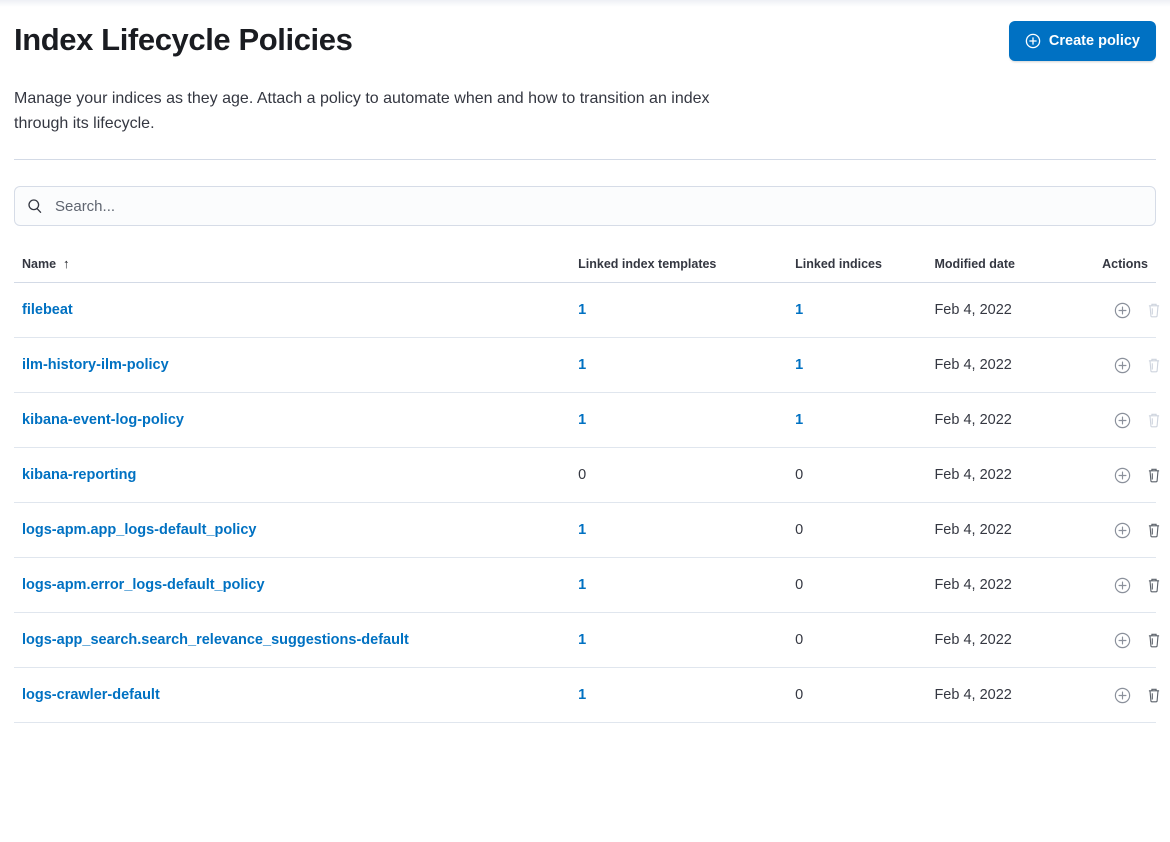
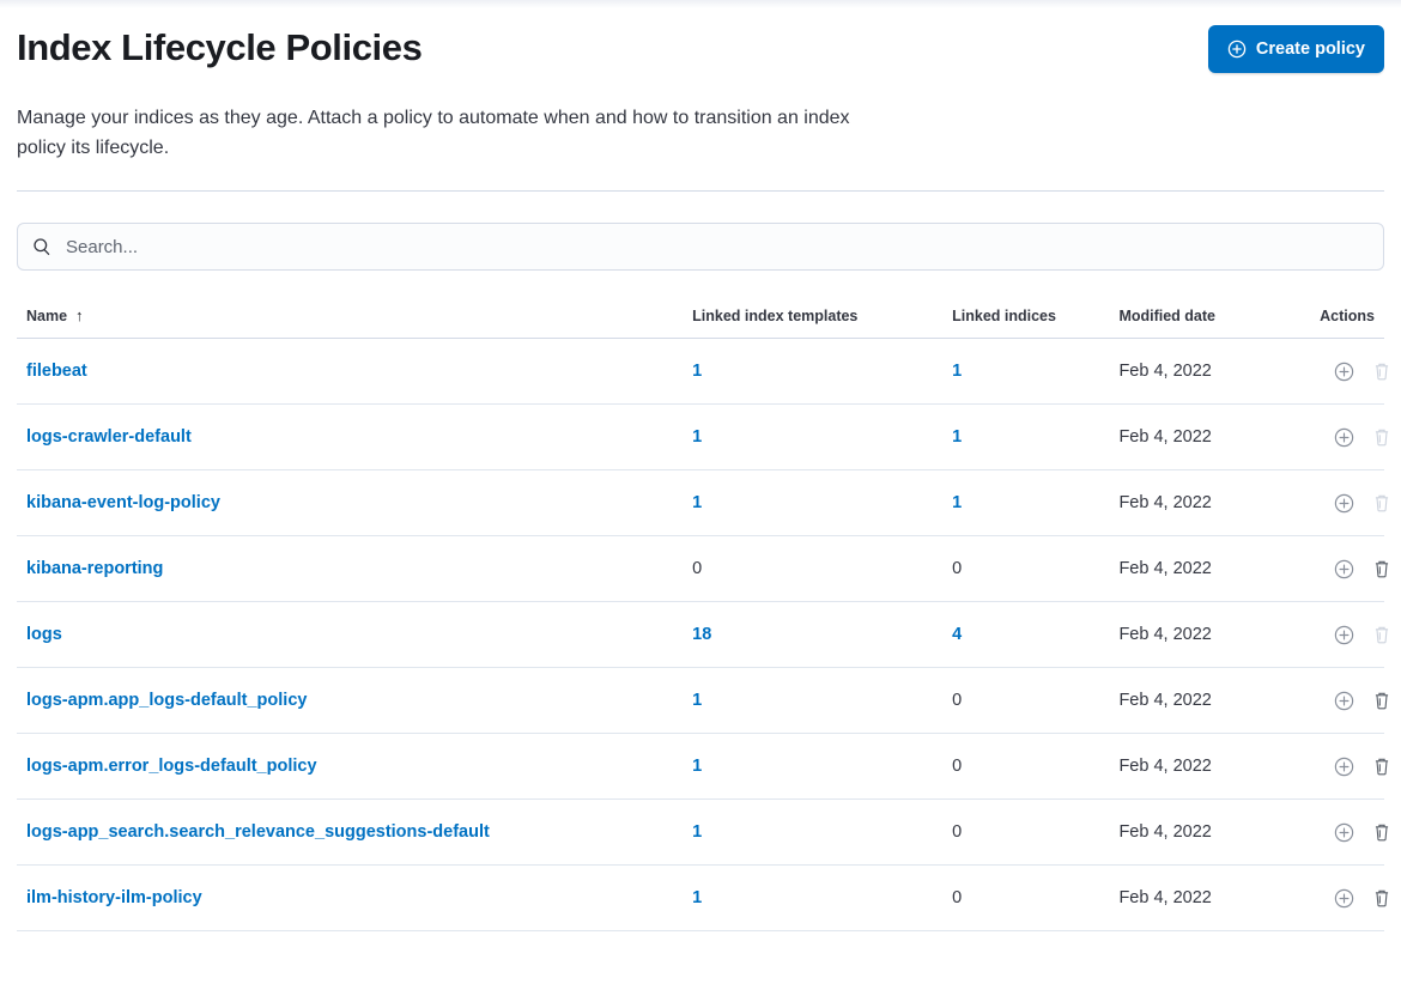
  Index Lifecycle Policies
  Create policy
- Manage your indices as they age. Attach a policy to automate when and how to transition an index through its lifecycle.
+ Manage your indices as they age. Attach a policy to automate when and how to transition an index policy its lifecycle.
  Search...
  Name ↑	Linked index templates	Linked indices	Modified date	Actions
  filebeat	1	1	Feb 4, 2022
- ilm-history-ilm-policy	1	1	Feb 4, 2022
+ logs-crawler-default	1	1	Feb 4, 2022
  kibana-event-log-policy	1	1	Feb 4, 2022
  kibana-reporting	0	0	Feb 4, 2022
+ logs	18	4	Feb 4, 2022
  logs-apm.app_logs-default_policy	1	0	Feb 4, 2022
  logs-apm.error_logs-default_policy	1	0	Feb 4, 2022
  logs-app_search.search_relevance_suggestions-default	1	0	Feb 4, 2022
- logs-crawler-default	1	0	Feb 4, 2022
+ ilm-history-ilm-policy	1	0	Feb 4, 2022
